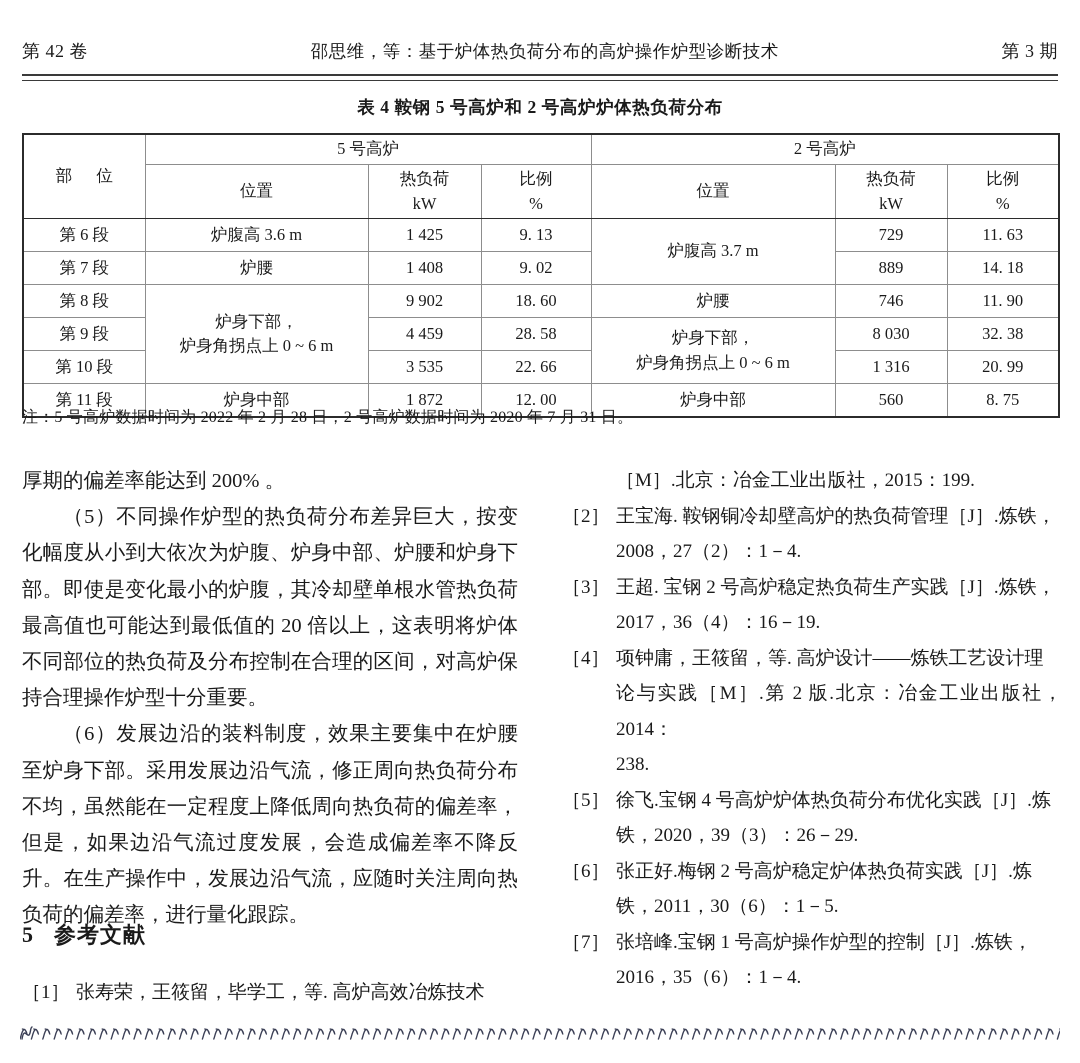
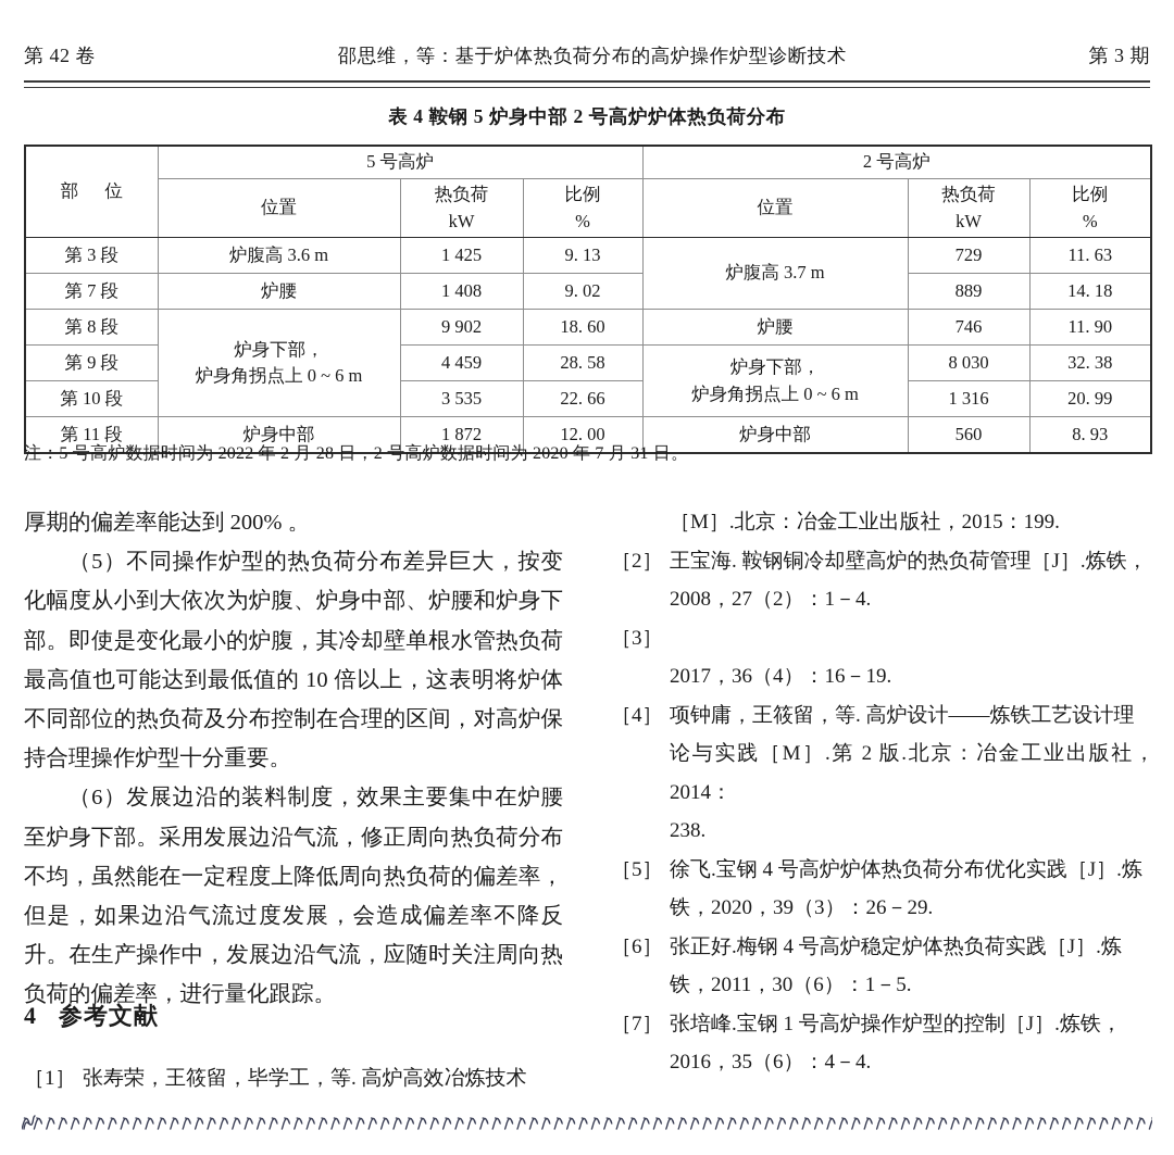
  第 42 卷
  邵思维，等：基于炉体热负荷分布的高炉操作炉型诊断技术
  第 3 期
- 表 4 鞍钢 5 号高炉和 2 号高炉炉体热负荷分布
+ 表 4 鞍钢 5 炉身中部 2 号高炉炉体热负荷分布
  部 位	5 号高炉	2 号高炉
  位置	热负荷 kW	比例 %	位置	热负荷 kW	比例 %
- 第 6 段	炉腹高 3.6 m	1 425	9. 13	炉腹高 3.7 m	729	11. 63
+ 第 3 段	炉腹高 3.6 m	1 425	9. 13	炉腹高 3.7 m	729	11. 63
  第 7 段	炉腰	1 408	9. 02	889	14. 18
  第 8 段	炉身下部， 炉身角拐点上 0 ~ 6 m	9 902	18. 60	炉腰	746	11. 90
  第 9 段	4 459	28. 58	炉身下部， 炉身角拐点上 0 ~ 6 m	8 030	32. 38
  第 10 段	3 535	22. 66	1 316	20. 99
- 第 11 段	炉身中部	1 872	12. 00	炉身中部	560	8. 75
+ 第 11 段	炉身中部	1 872	12. 00	炉身中部	560	8. 93
  注：5 号高炉数据时间为 2022 年 2 月 28 日，2 号高炉数据时间为 2020 年 7 月 31 日。
  厚期的偏差率能达到 200% 。
- （5）不同操作炉型的热负荷分布差异巨大，按变化幅度从小到大依次为炉腹、炉身中部、炉腰和炉身下部。即使是变化最小的炉腹，其冷却壁单根水管热负荷最高值也可能达到最低值的 20 倍以上，这表明将炉体不同部位的热负荷及分布控制在合理的区间，对高炉保持合理操作炉型十分重要。
+ （5）不同操作炉型的热负荷分布差异巨大，按变化幅度从小到大依次为炉腹、炉身中部、炉腰和炉身下部。即使是变化最小的炉腹，其冷却壁单根水管热负荷最高值也可能达到最低值的 10 倍以上，这表明将炉体不同部位的热负荷及分布控制在合理的区间，对高炉保持合理操作炉型十分重要。
  （6）发展边沿的装料制度，效果主要集中在炉腰至炉身下部。采用发展边沿气流，修正周向热负荷分布不均，虽然能在一定程度上降低周向热负荷的偏差率，但是，如果边沿气流过度发展，会造成偏差率不降反升。在生产操作中，发展边沿气流，应随时关注周向热负荷的偏差率，进行量化跟踪。
- 5 参考文献
+ 4 参考文献
  ［1］
  张寿荣，王筱留，毕学工，等. 高炉高效冶炼技术
  ［M］.北京：冶金工业出版社，2015：199.
  ［2］
  王宝海. 鞍钢铜冷却壁高炉的热负荷管理［J］.炼铁，
  2008，27（2）：1－4.
  ［3］
- 王超. 宝钢 2 号高炉稳定热负荷生产实践［J］.炼铁，
  2017，36（4）：16－19.
  ［4］
  项钟庸，王筱留，等. 高炉设计——炼铁工艺设计理
  论与实践［M］.第 2 版.北京：冶金工业出版社，2014：
  238.
  ［5］
  徐飞.宝钢 4 号高炉炉体热负荷分布优化实践［J］.炼
  铁，2020，39（3）：26－29.
  ［6］
- 张正好.梅钢 2 号高炉稳定炉体热负荷实践［J］.炼
+ 张正好.梅钢 4 号高炉稳定炉体热负荷实践［J］.炼
  铁，2011，30（6）：1－5.
  ［7］
  张培峰.宝钢 1 号高炉操作炉型的控制［J］.炼铁，
- 2016，35（6）：1－4.
+ 2016，35（6）：4－4.
